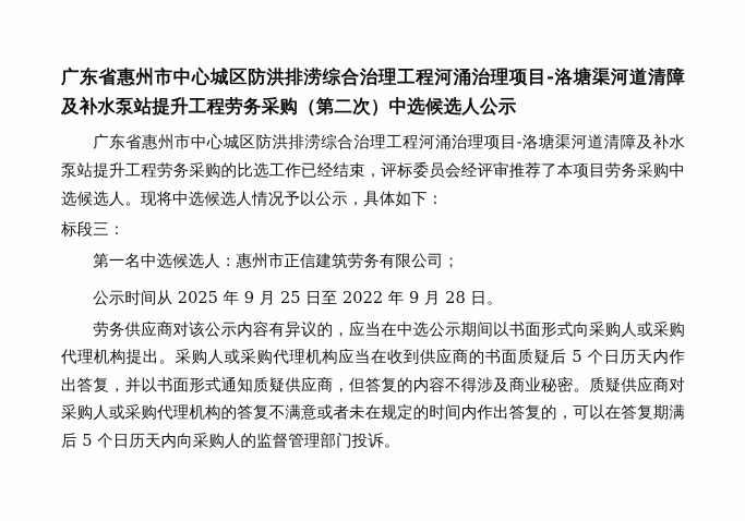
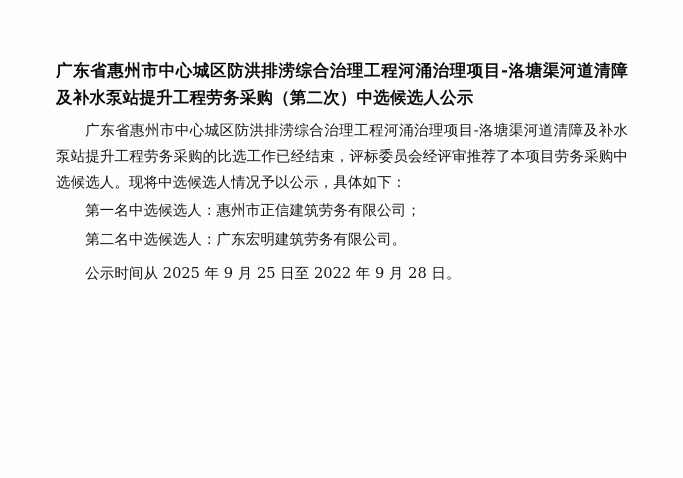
  广东省惠州市中心城区防洪排涝综合治理工程河涌治理项目-洛塘渠河道清障及补水泵站提升工程劳务采购（第二次）中选候选人公示
  广东省惠州市中心城区防洪排涝综合治理工程河涌治理项目-洛塘渠河道清障及补水泵站提升工程劳务采购的比选工作已经结束，评标委员会经评审推荐了本项目劳务采购中选候选人。现将中选候选人情况予以公示，具体如下：
- 标段三：
  第一名中选候选人：惠州市正信建筑劳务有限公司；
+ 第二名中选候选人：广东宏明建筑劳务有限公司。
  公示时间从 2025 年 9 月 25 日至 2022 年 9 月 28 日。
- 劳务供应商对该公示内容有异议的，应当在中选公示期间以书面形式向采购人或采购代理机构提出。采购人或采购代理机构应当在收到供应商的书面质疑后 5 个日历天内作出答复，并以书面形式通知质疑供应商，但答复的内容不得涉及商业秘密。质疑供应商对采购人或采购代理机构的答复不满意或者未在规定的时间内作出答复的，可以在答复期满后 5 个日历天内向采购人的监督管理部门投诉。
